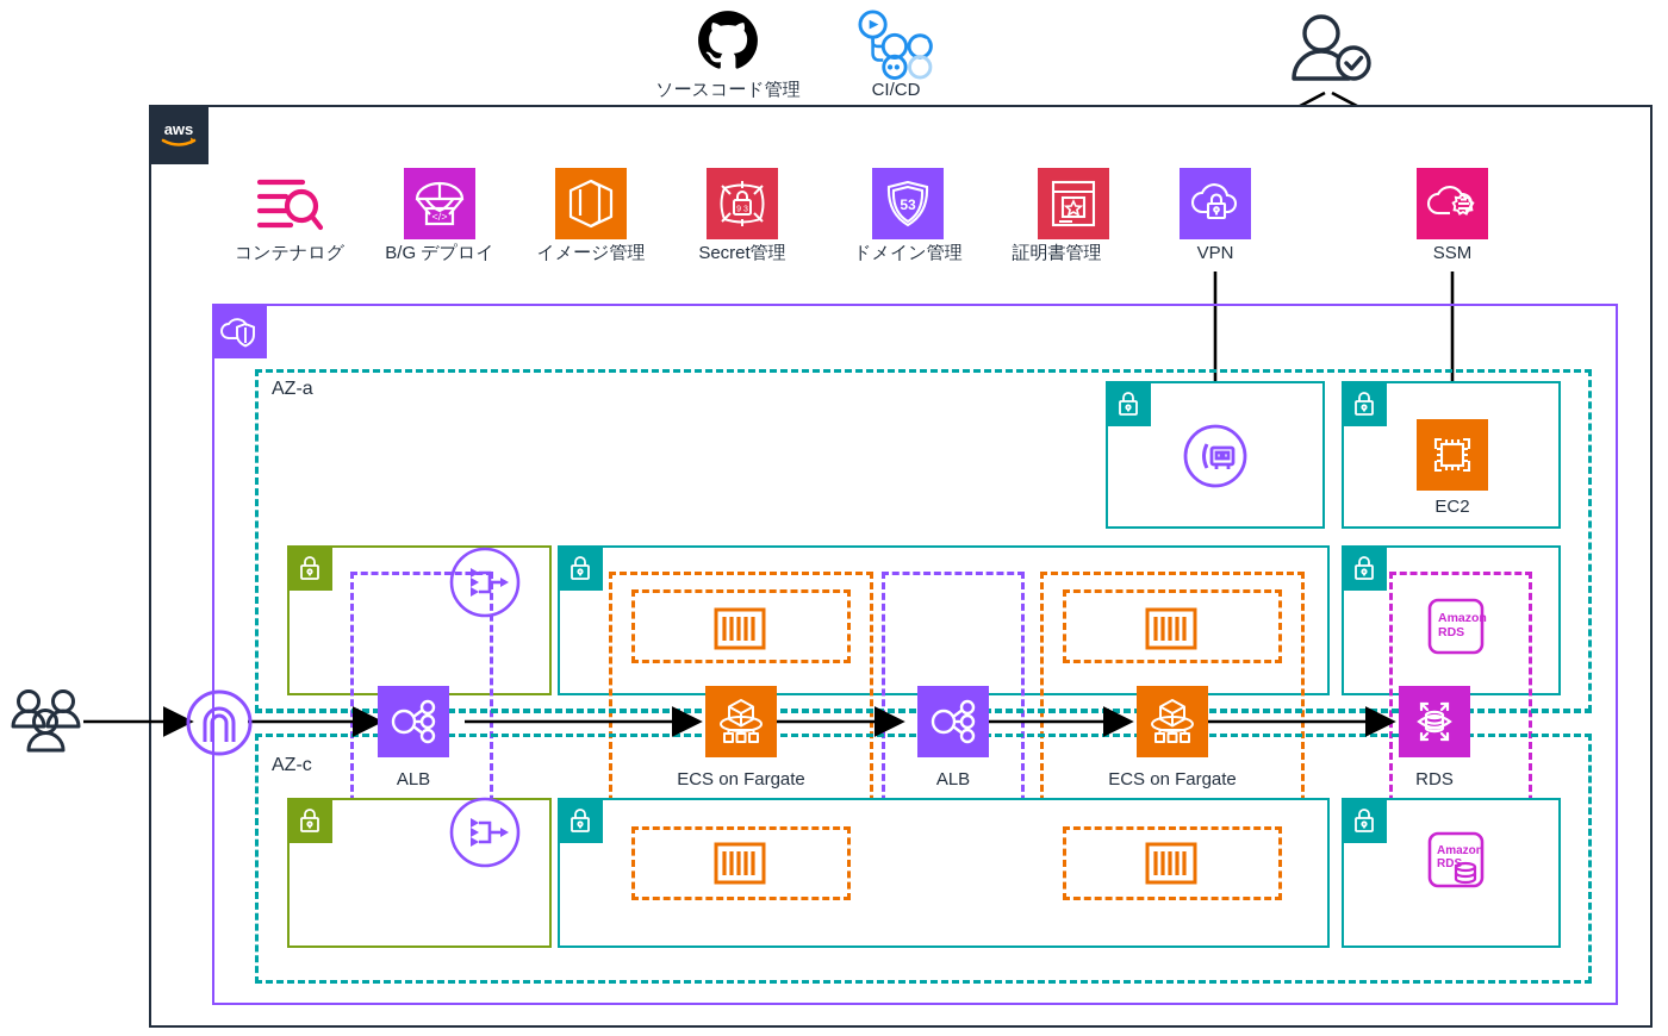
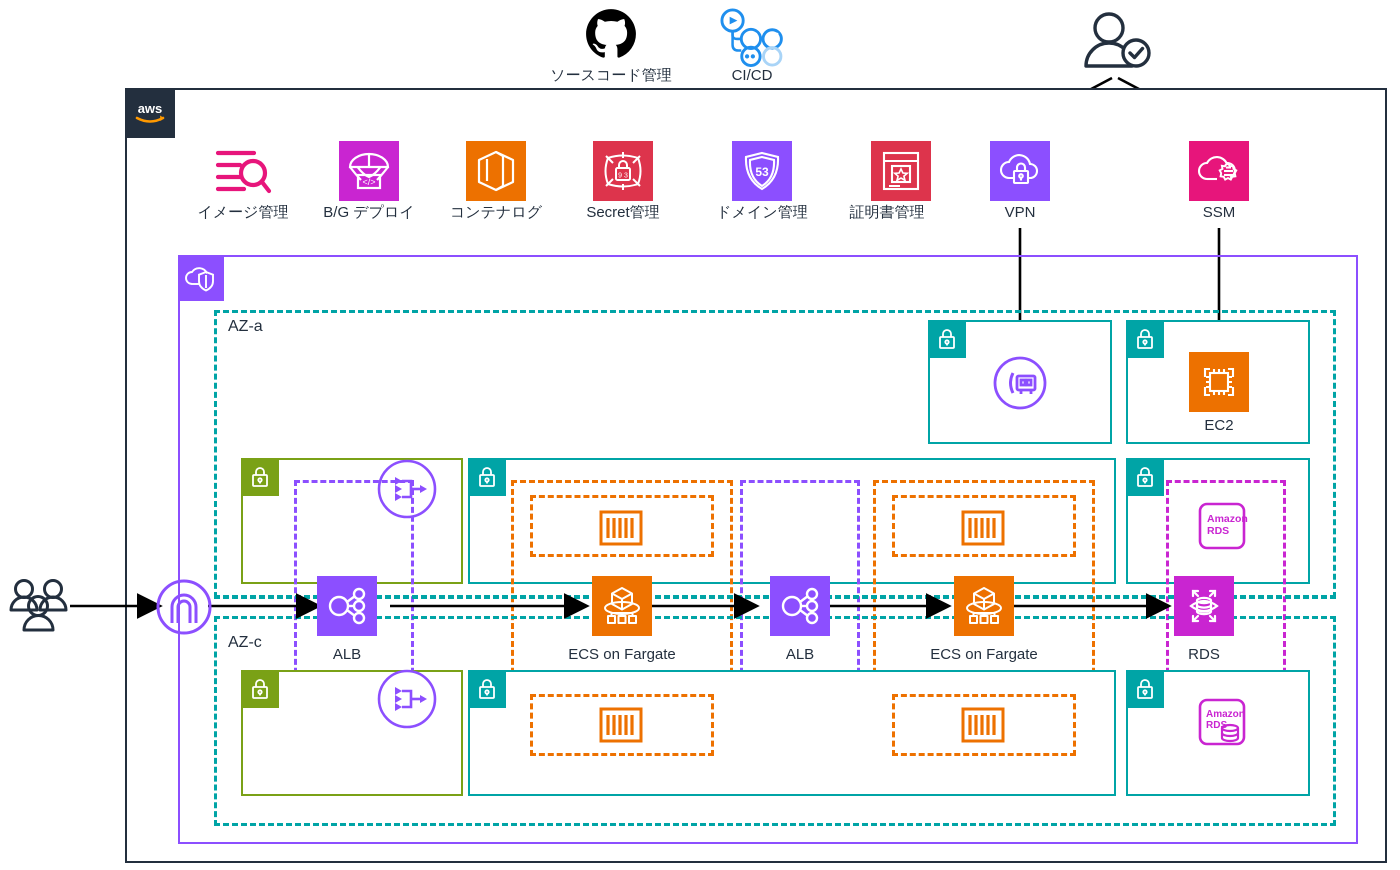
  ソースコード管理
  CI/CD
  aws
- コンテナログ
+ イメージ管理
  </>
  B/G デプロイ
- イメージ管理
+ コンテナログ
  Secret管理
  53
  ドメイン管理
  証明書管理
  VPN
  SSM
  AZ-a
  AZ-c
  EC2
  Amazon
  RDS
  Amazon
  ALB
  ECS on Fargate
  ALB
  ECS on Fargate
  RDS
